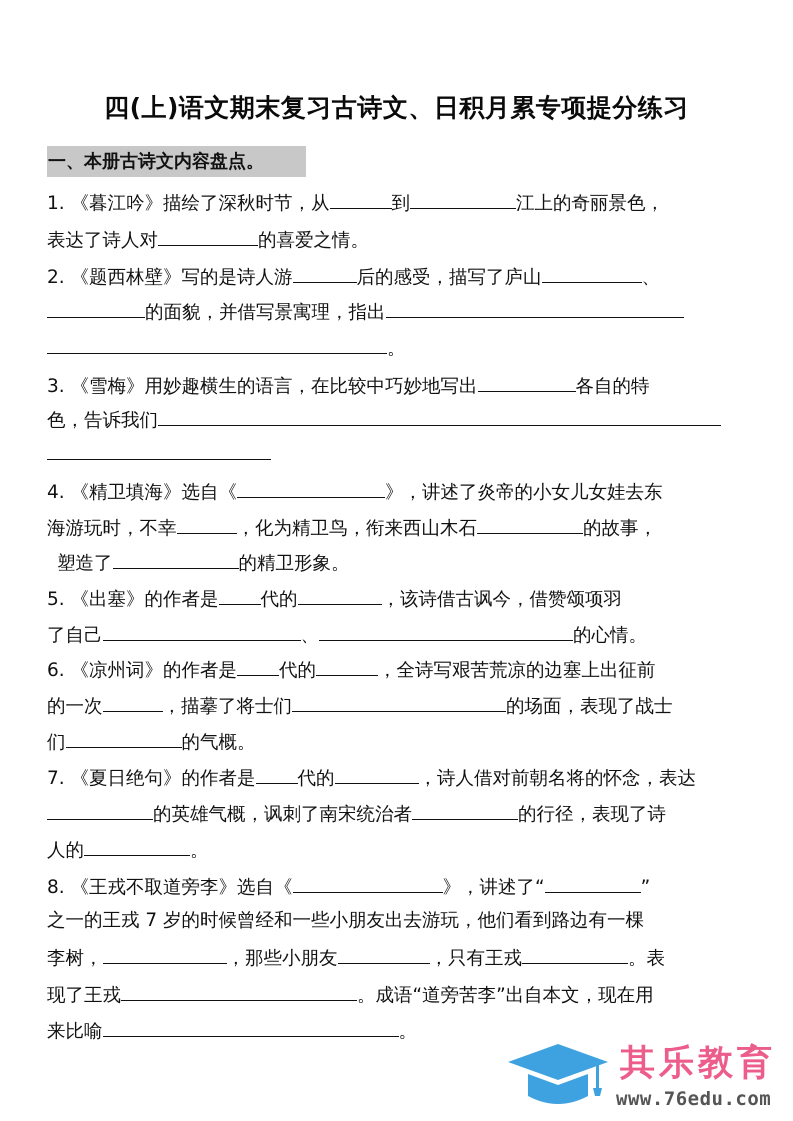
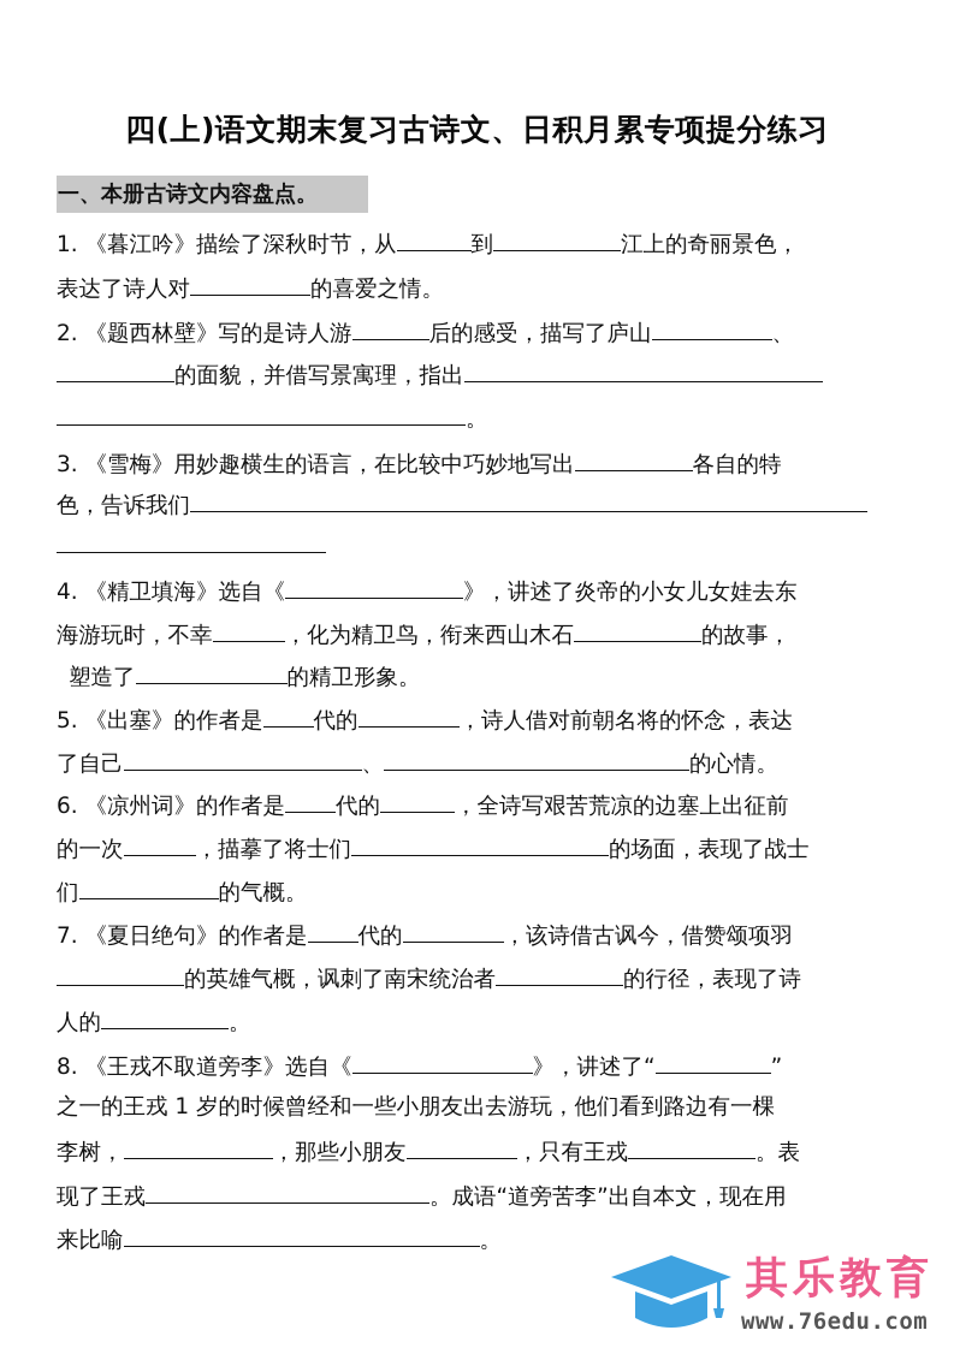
  四(上)语文期末复习古诗文、日积月累专项提分练习
  一、本册古诗文内容盘点。
  1. 《暮江吟》描绘了深秋时节，从 到 江上的奇丽景色，
  表达了诗人对 的喜爱之情。
  2. 《题西林壁》写的是诗人游 后的感受，描写了庐山 、
  的面貌，并借写景寓理，指出
  。
  3. 《雪梅》用妙趣横生的语言，在比较中巧妙地写出 各自的特
  色，告诉我们
  4. 《精卫填海》选自《 》，讲述了炎帝的小女儿女娃去东
  海游玩时，不幸 ，化为精卫鸟，衔来西山木石 的故事，
  塑造了 的精卫形象。
- 5. 《出塞》的作者是 代的 ，该诗借古讽今，借赞颂项羽
+ 5. 《出塞》的作者是 代的 ，诗人借对前朝名将的怀念，表达
  了自己 、 的心情。
  6. 《凉州词》的作者是 代的 ，全诗写艰苦荒凉的边塞上出征前
  的一次 ，描摹了将士们 的场面，表现了战士
  们 的气概。
- 7. 《夏日绝句》的作者是 代的 ，诗人借对前朝名将的怀念，表达
+ 7. 《夏日绝句》的作者是 代的 ，该诗借古讽今，借赞颂项羽
  的英雄气概，讽刺了南宋统治者 的行径，表现了诗
  人的 。
  8. 《王戎不取道旁李》选自《 》，讲述了“ ”
- 之一的王戎 7 岁的时候曾经和一些小朋友出去游玩，他们看到路边有一棵
+ 之一的王戎 1 岁的时候曾经和一些小朋友出去游玩，他们看到路边有一棵
  李树， ，那些小朋友 ，只有王戎 。表
  现了王戎 。成语“道旁苦李”出自本文，现在用
  来比喻 。
  其乐教育
  www.76edu.com
